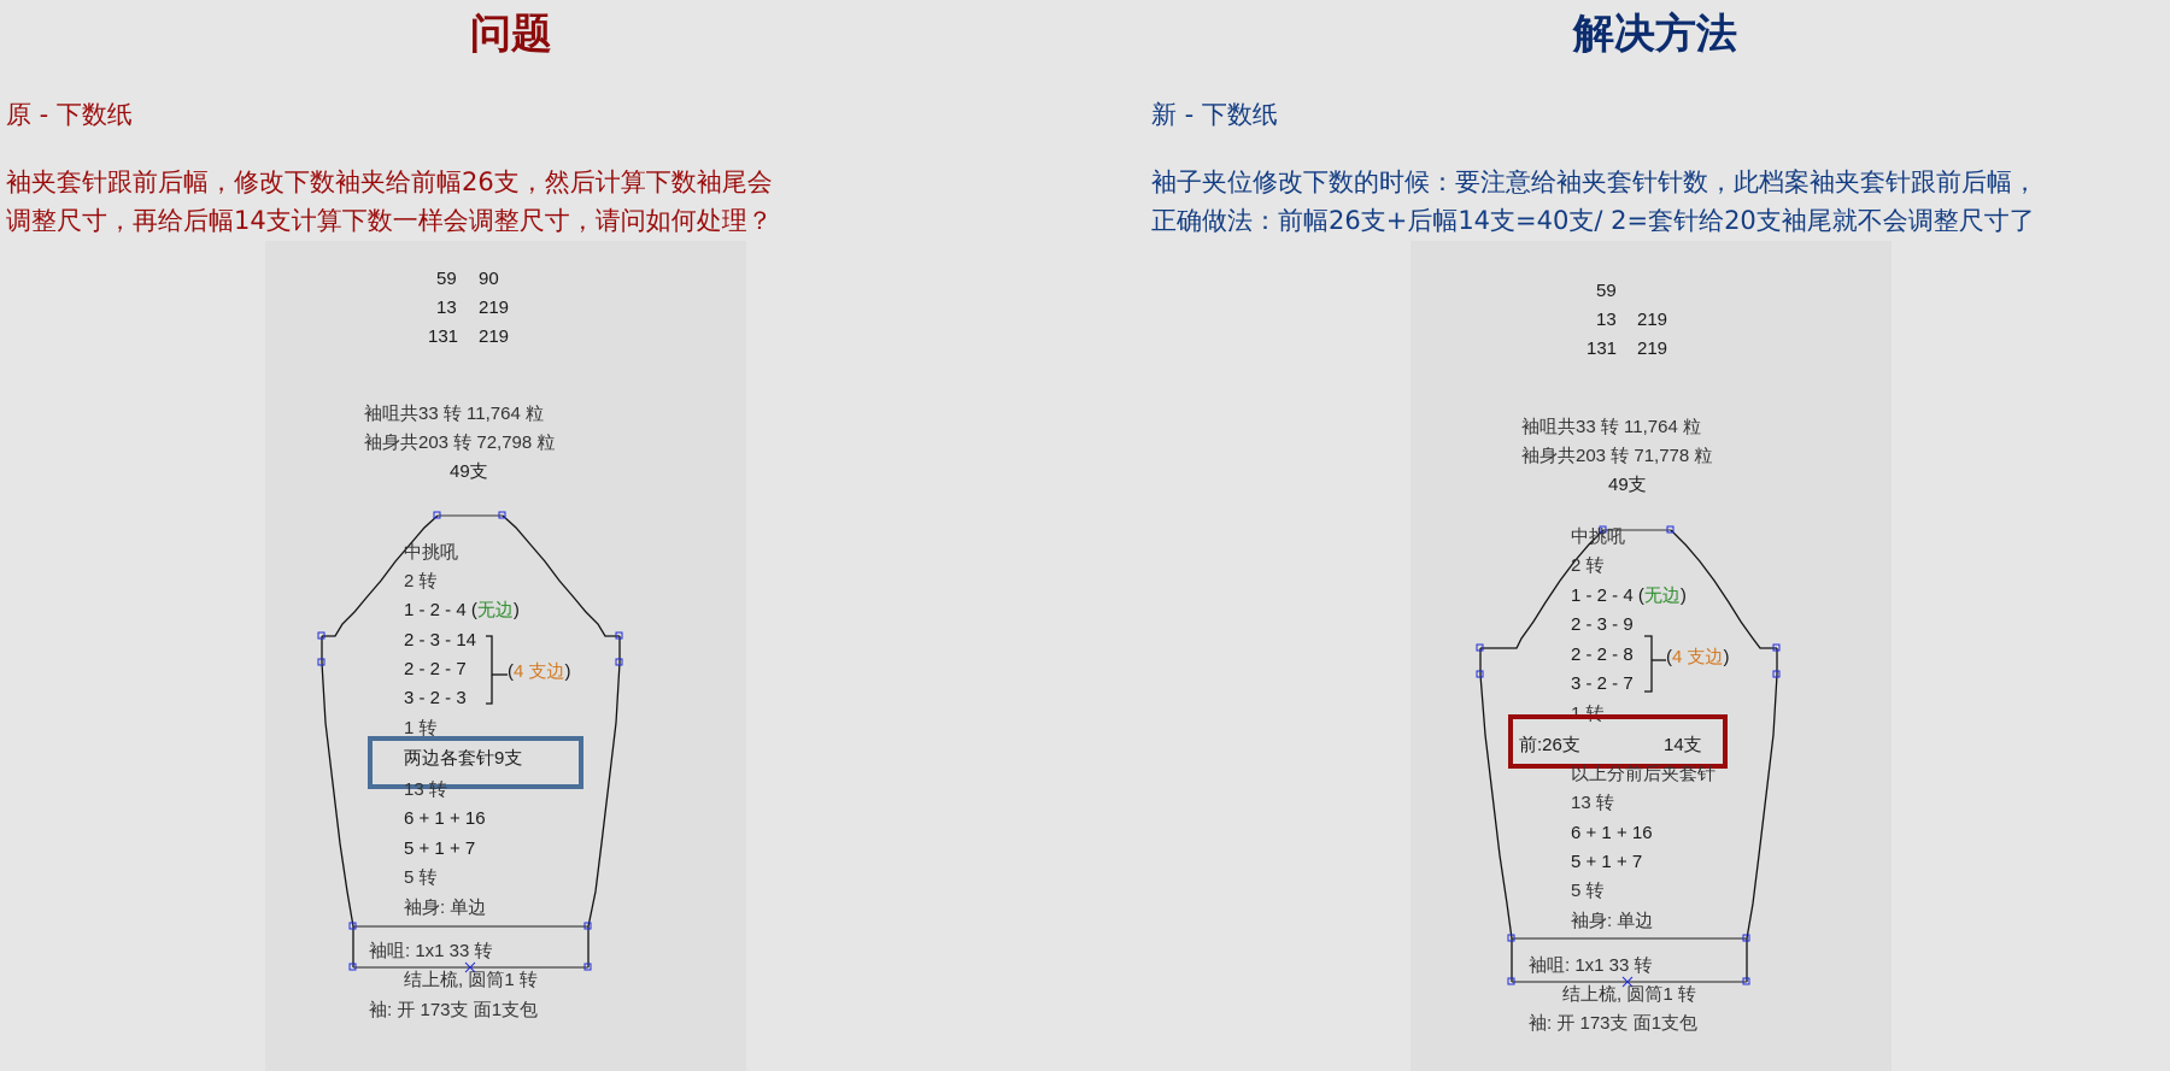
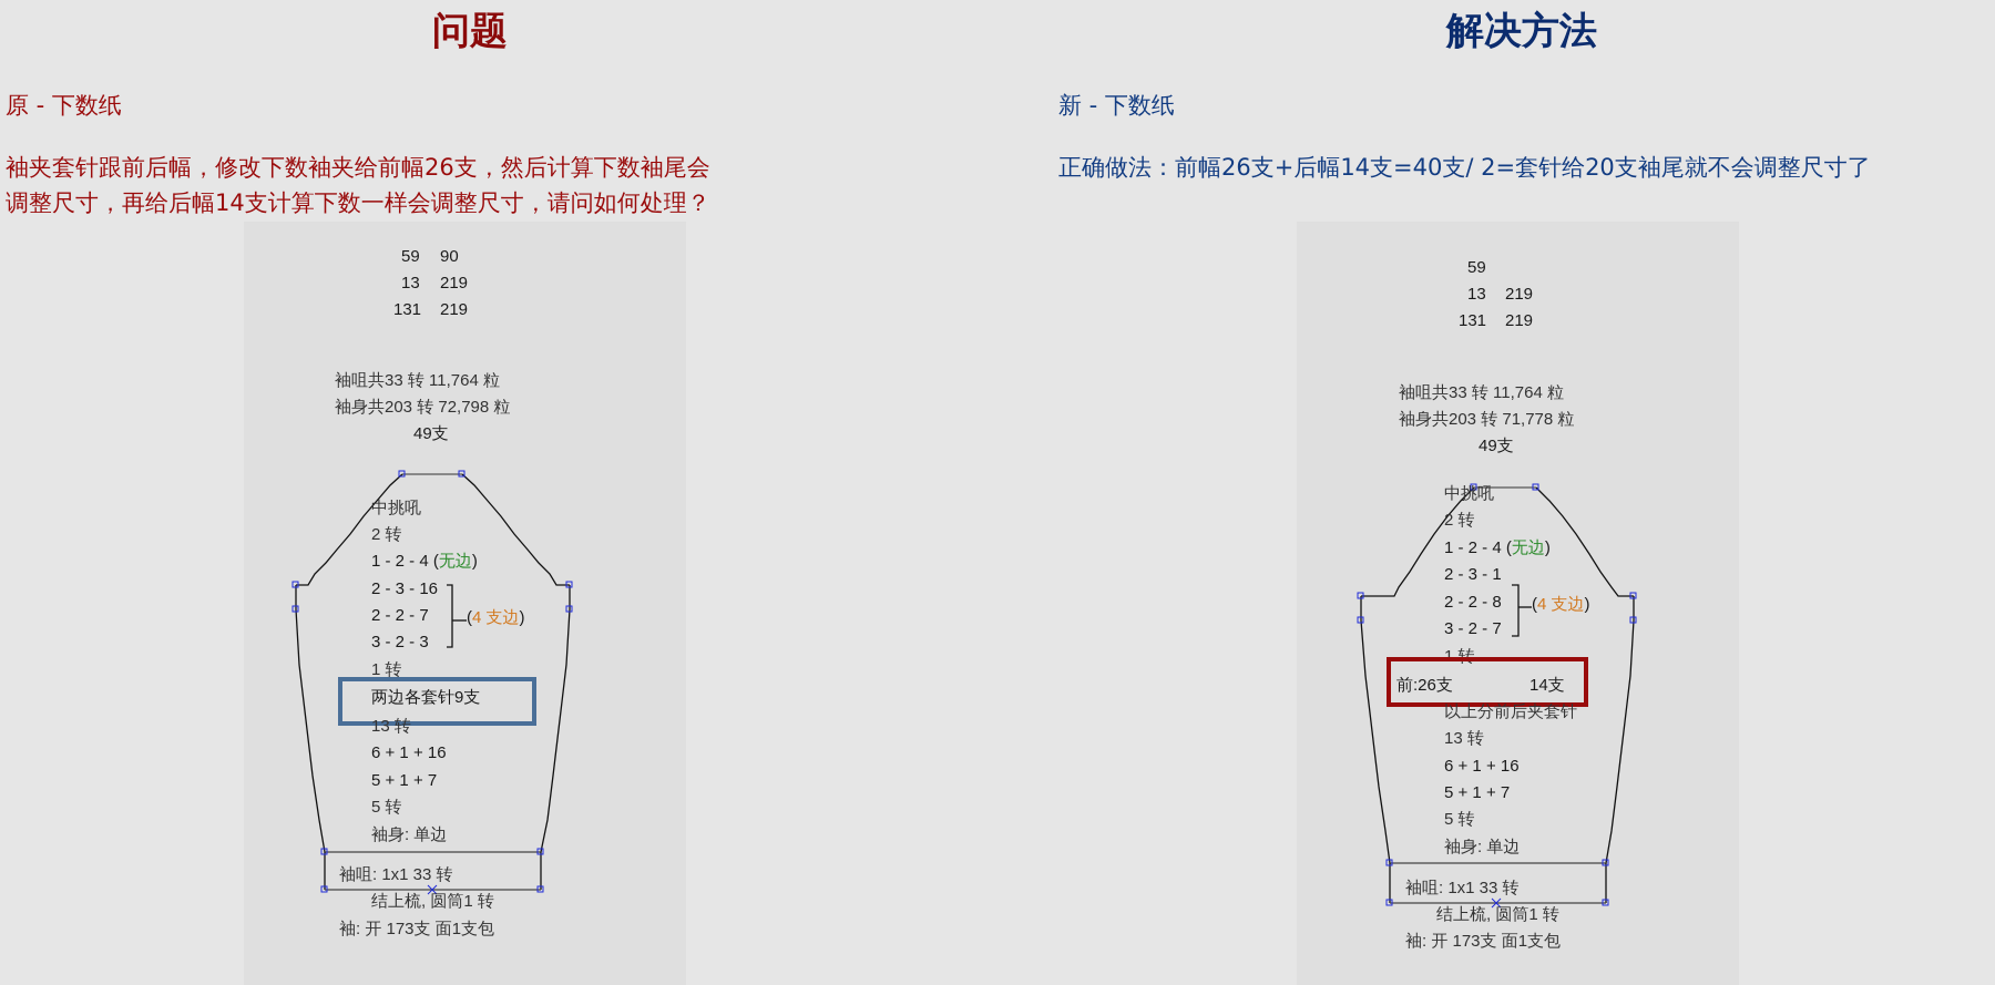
  问题
  原 - 下数纸
  袖夹套针跟前后幅，修改下数袖夹给前幅26支，然后计算下数袖尾会
  调整尺寸，再给后幅14支计算下数一样会调整尺寸，请问如何处理？
  59
  90
  13
  219
  131
  219
  袖咀共33 转 11,764 粒
  袖身共203 转 72,798 粒
  49支
  中挑吼
  2 转
  1 - 2 - 4 (无边)
- 2 - 3 - 14
+ 2 - 3 - 16
  2 - 2 - 7
  3 - 2 - 3
  (4 支边)
  1 转
  两边各套针9支
  13 转
  6 + 1 + 16
  5 + 1 + 7
  5 转
  袖身: 单边
  袖咀: 1x1 33 转
  结上梳, 圆筒1 转
  袖: 开 173支 面1支包
  解决方法
  新 - 下数纸
- 袖子夹位修改下数的时候：要注意给袖夹套针针数，此档案袖夹套针跟前后幅，
  正确做法：前幅26支+后幅14支=40支/ 2=套针给20支袖尾就不会调整尺寸了
  59
  13
  219
  131
  219
  袖咀共33 转 11,764 粒
  袖身共203 转 71,778 粒
  49支
  中挑吼
  2 转
  1 - 2 - 4 (无边)
- 2 - 3 - 9
+ 2 - 3 - 1
  2 - 2 - 8
  3 - 2 - 7
  (4 支边)
  1 转
  前:26支
  14支
  以上分前后夹套针
  13 转
  6 + 1 + 16
  5 + 1 + 7
  5 转
  袖身: 单边
  袖咀: 1x1 33 转
  结上梳, 圆筒1 转
  袖: 开 173支 面1支包
